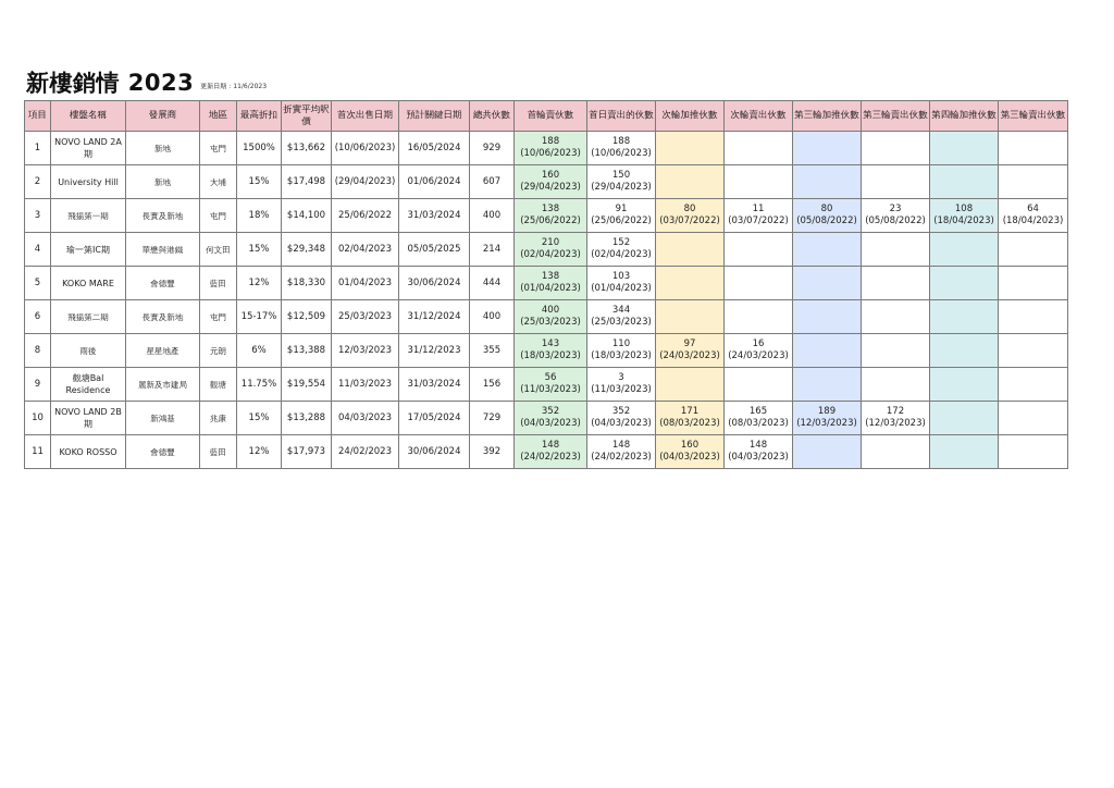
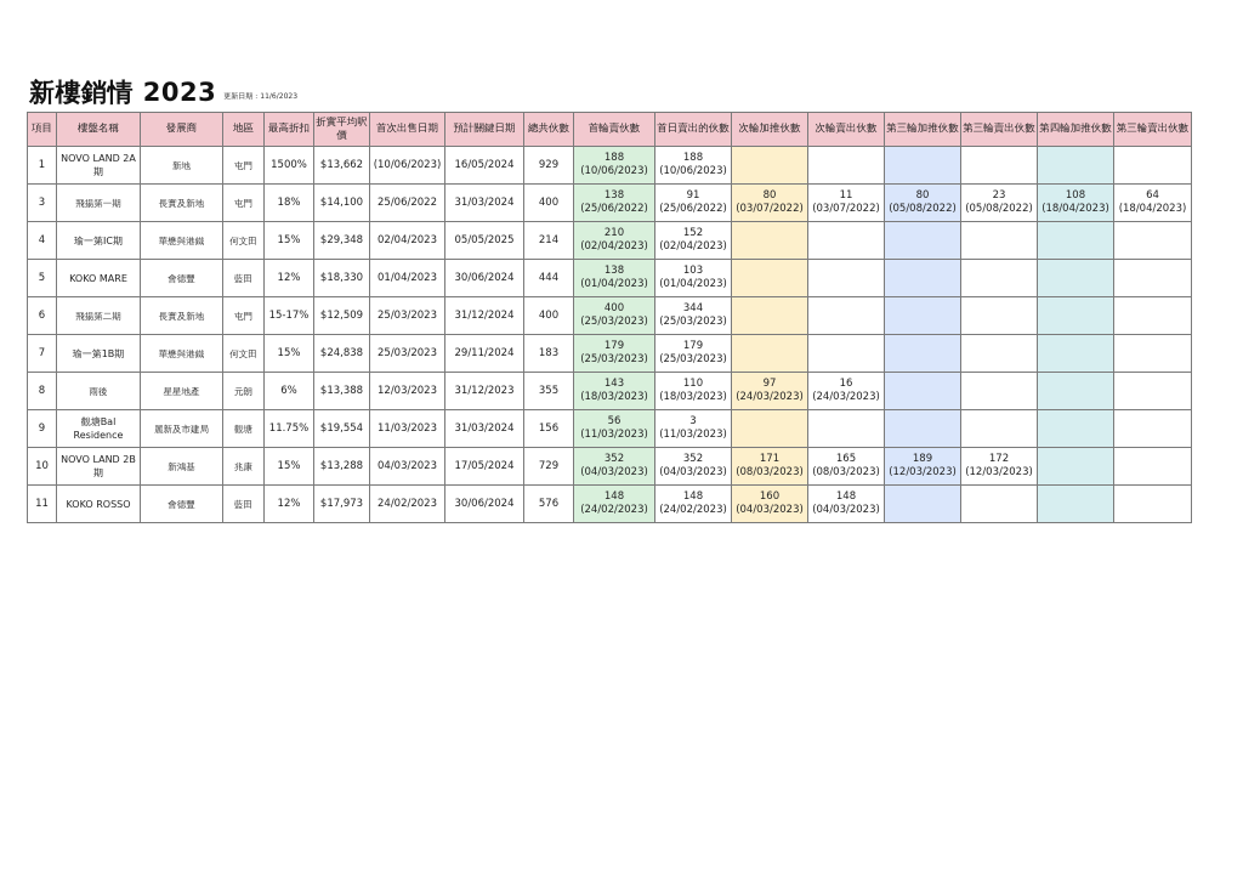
  新樓銷情 2023
  項目	樓盤名稱	發展商	地區	最高折扣	折實平均呎價	首次出售日期	預計關鍵日期	總共伙數	首輪賣伙數	首日賣出的伙數	次輪加推伙數	次輪賣出伙數	第三輪加推伙數	第三輪賣出伙數	第四輪加推伙數	第三輪賣出伙數
  1	NOVO LAND 2A期	新地	屯門	1500%	$13,662	(10/06/2023)	16/05/2024	929	188(10/06/2023)	188(10/06/2023)
- 2	University Hill	新地	大埔	15%	$17,498	(29/04/2023)	01/06/2024	607	160(29/04/2023)	150(29/04/2023)
  3	飛揚第一期	長實及新地	屯門	18%	$14,100	25/06/2022	31/03/2024	400	138(25/06/2022)	91(25/06/2022)	80(03/07/2022)	11(03/07/2022)	80(05/08/2022)	23(05/08/2022)	108(18/04/2023)	64(18/04/2023)
  4	瑜一第IC期	華懋與港鐵	何文田	15%	$29,348	02/04/2023	05/05/2025	214	210(02/04/2023)	152(02/04/2023)
  5	KOKO MARE	會德豐	藍田	12%	$18,330	01/04/2023	30/06/2024	444	138(01/04/2023)	103(01/04/2023)
  6	飛揚第二期	長實及新地	屯門	15-17%	$12,509	25/03/2023	31/12/2024	400	400(25/03/2023)	344(25/03/2023)
+ 7	瑜一第1B期	華懋與港鐵	何文田	15%	$24,838	25/03/2023	29/11/2024	183	179(25/03/2023)	179(25/03/2023)
  8	雨後	星星地產	元朗	6%	$13,388	12/03/2023	31/12/2023	355	143(18/03/2023)	110(18/03/2023)	97(24/03/2023)	16(24/03/2023)
  9	觀塘Bal Residence	麗新及市建局	觀塘	11.75%	$19,554	11/03/2023	31/03/2024	156	56(11/03/2023)	3(11/03/2023)
  10	NOVO LAND 2B期	新鴻基	兆康	15%	$13,288	04/03/2023	17/05/2024	729	352(04/03/2023)	352(04/03/2023)	171(08/03/2023)	165(08/03/2023)	189(12/03/2023)	172(12/03/2023)
- 11	KOKO ROSSO	會德豐	藍田	12%	$17,973	24/02/2023	30/06/2024	392	148(24/02/2023)	148(24/02/2023)	160(04/03/2023)	148(04/03/2023)
+ 11	KOKO ROSSO	會德豐	藍田	12%	$17,973	24/02/2023	30/06/2024	576	148(24/02/2023)	148(24/02/2023)	160(04/03/2023)	148(04/03/2023)
